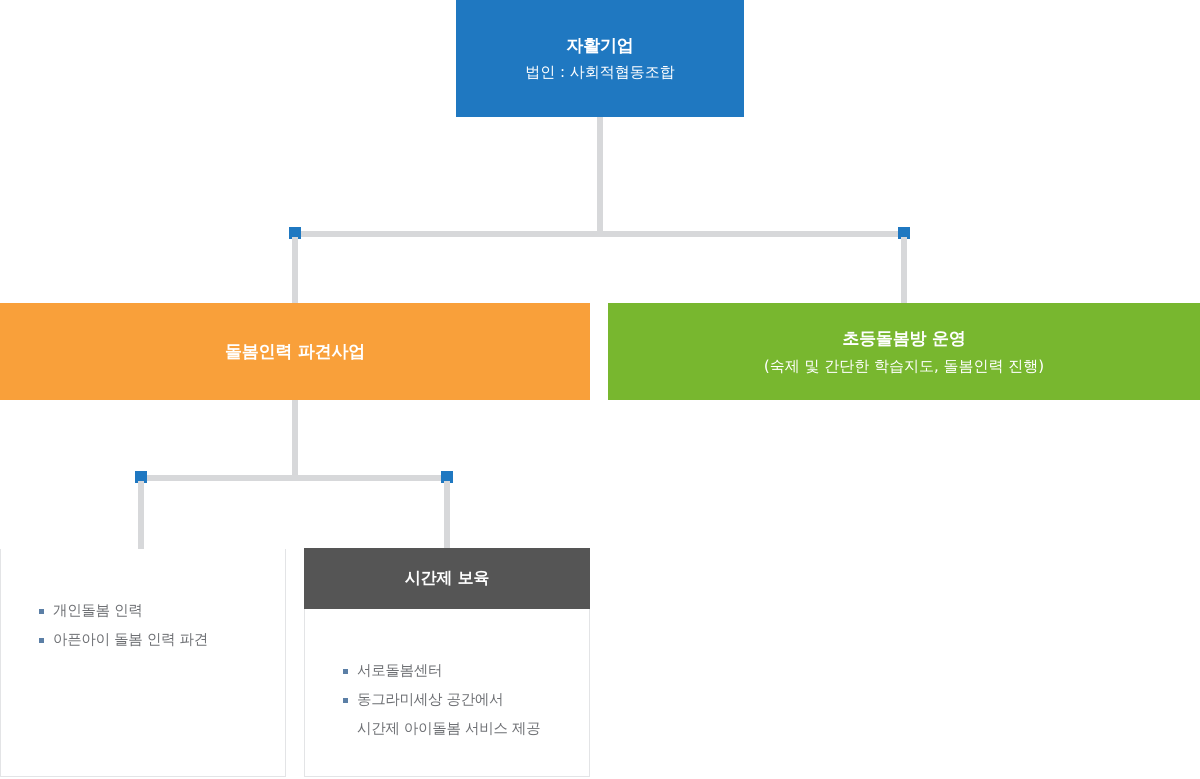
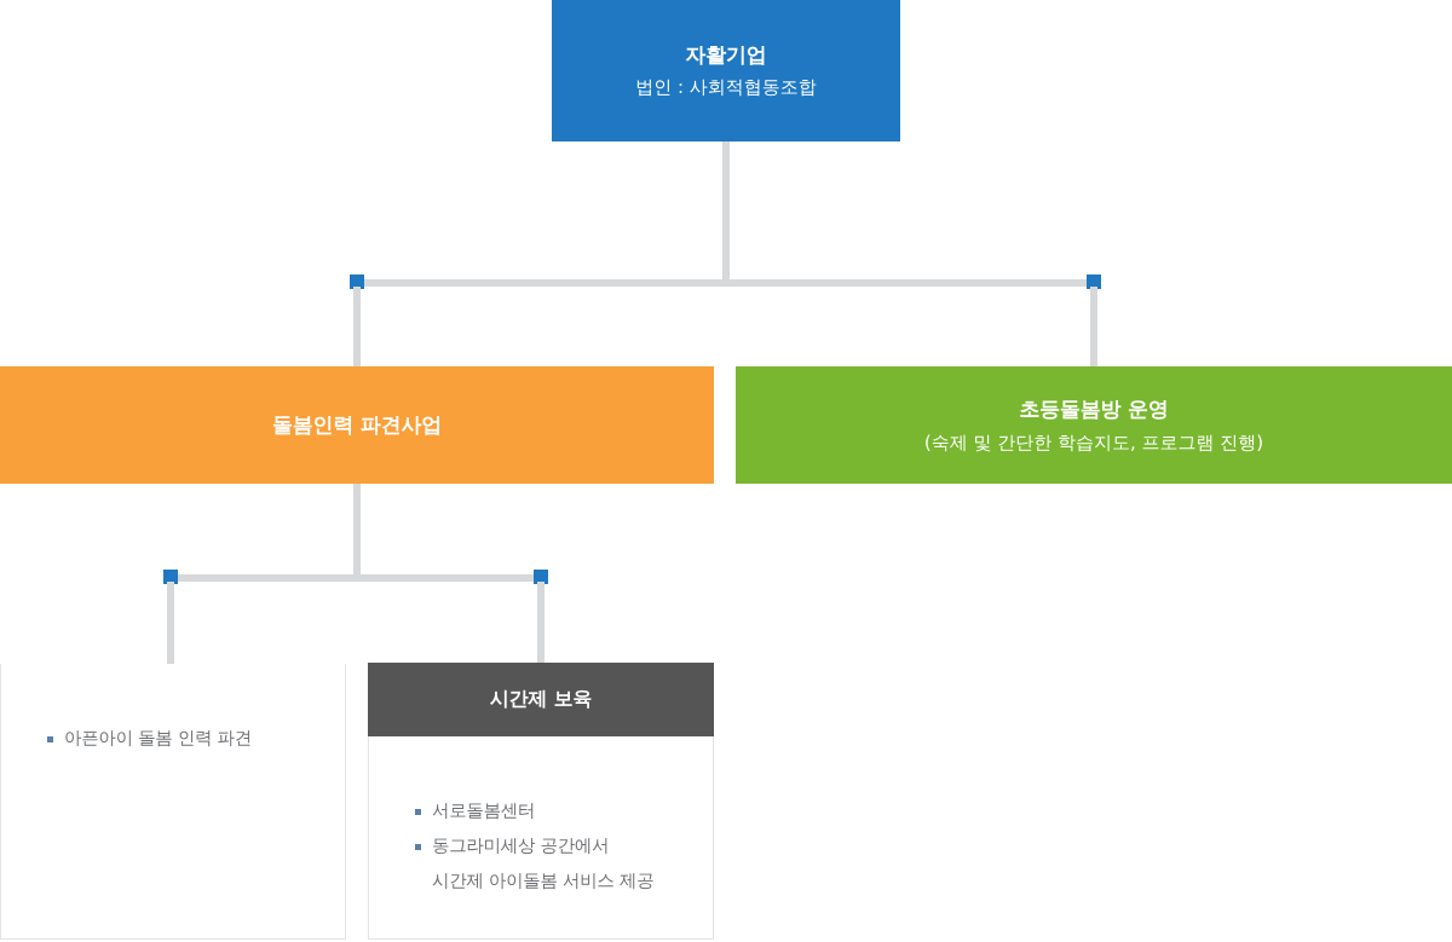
  자활기업
  법인 : 사회적협동조합
  돌봄인력 파견사업
  초등돌봄방 운영
- (숙제 및 간단한 학습지도, 돌봄인력 진행)
+ (숙제 및 간단한 학습지도, 프로그램 진행)
- 개인돌봄 인력
  아픈아이 돌봄 인력 파견
  시간제 보육
  서로돌봄센터
  동그라미세상 공간에서
  시간제 아이돌봄 서비스 제공
